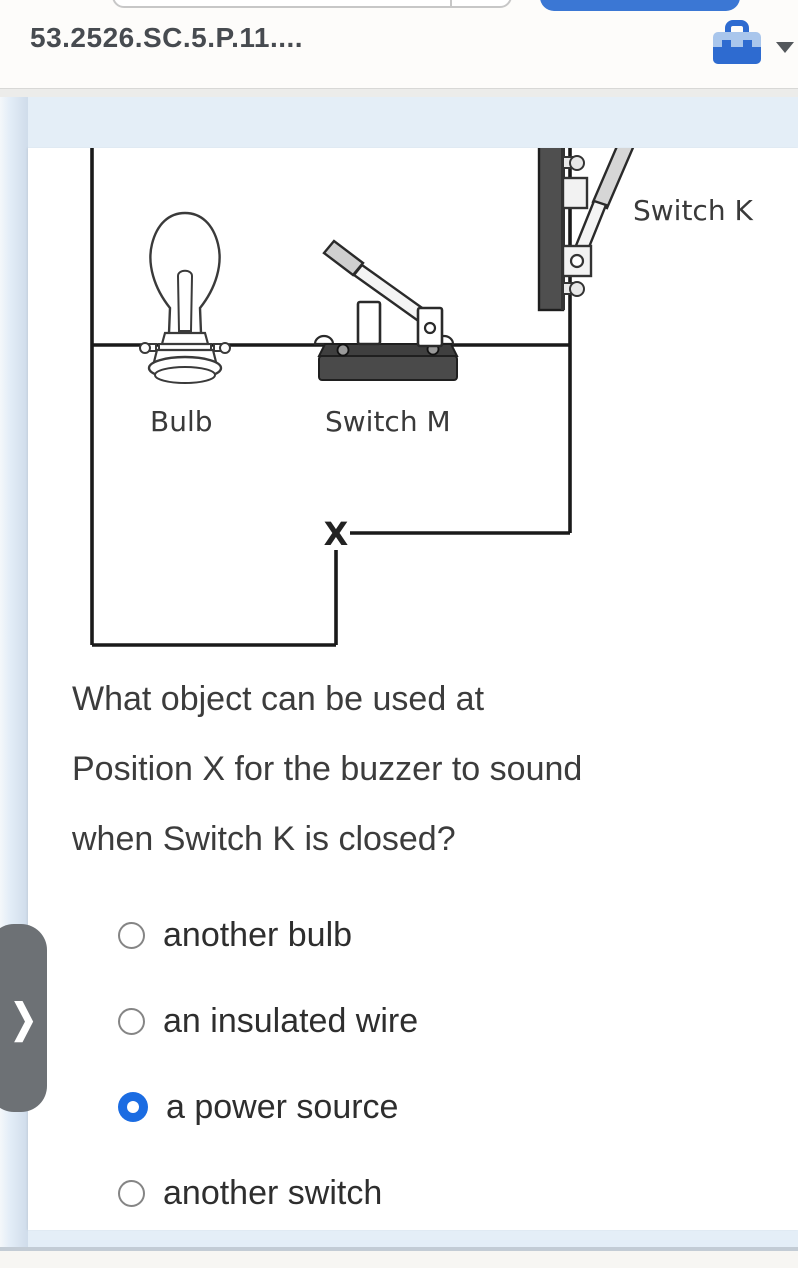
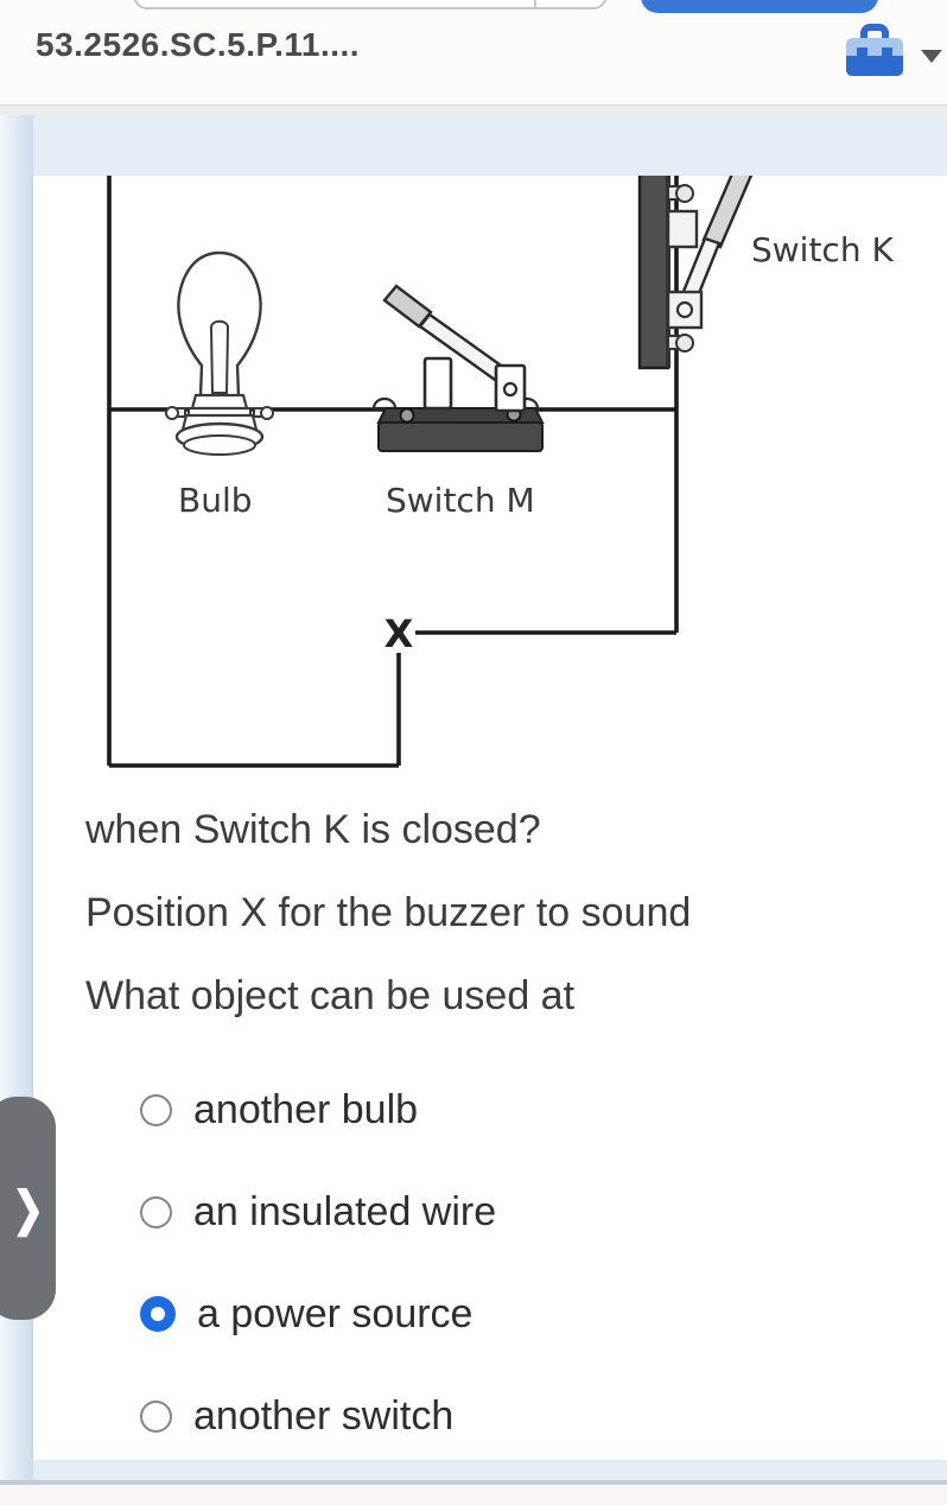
  53.2526.SC.5.P.11....
  Bulb
  Switch M
  Switch K
  X
- What object can be used at
+ when Switch K is closed?
  Position X for the buzzer to sound
- when Switch K is closed?
+ What object can be used at
  another bulb
  an insulated wire
  a power source
  another switch
  ❯
